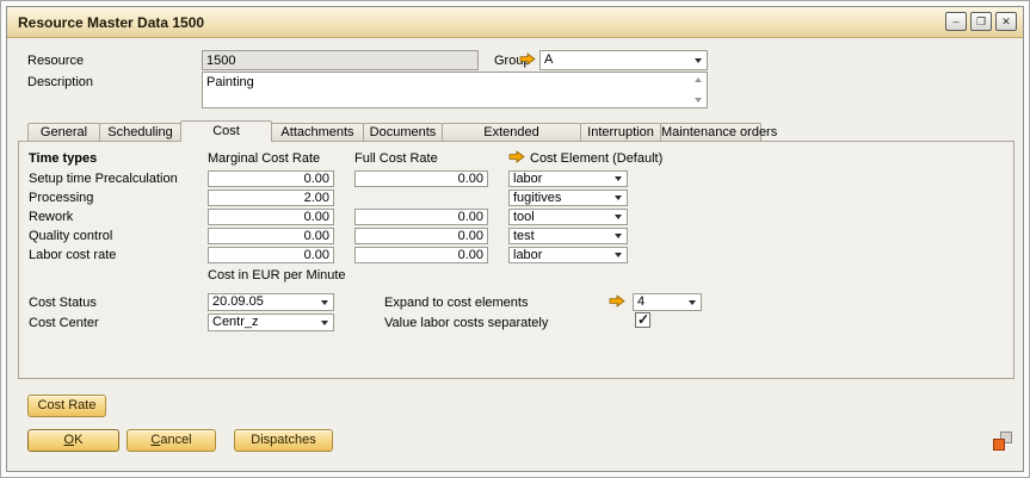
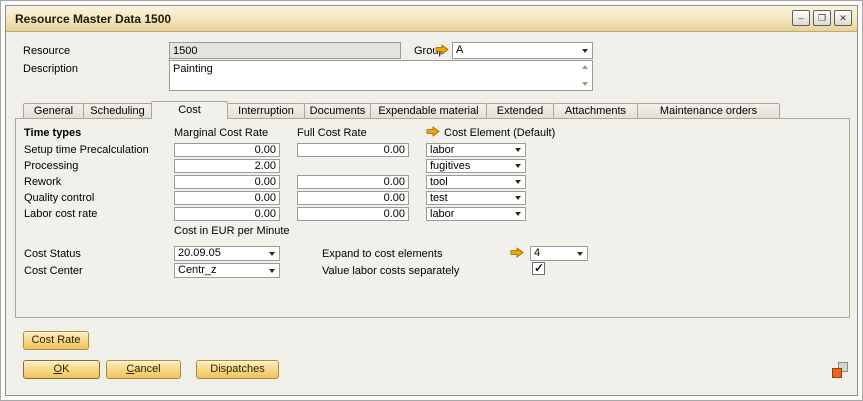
  Resource Master Data 1500
  –
  ❐
  ✕
  Resource
  1500
  Grou
  A
  Description
  Painting
  General
  Scheduling
  Cost
- Attachments
+ Interruption
  Documents
+ Expendable material
  Extended
- Interruption
+ Attachments
  Maintenance orders
  Time types
  Marginal Cost Rate
  Full Cost Rate
  Cost Element (Default)
  Setup time Precalculation
  0.00
  0.00
  labor
  Processing
  2.00
  fugitives
  Rework
  0.00
  0.00
  tool
  Quality control
  0.00
  0.00
  test
  Labor cost rate
  0.00
  0.00
  labor
  Cost in EUR per Minute
  Cost Status
  20.09.05
  Cost Center
  Centr_z
  Expand to cost elements
  4
  Value labor costs separately
  Cost Rate
  OK
  Cancel
  Dispatches
